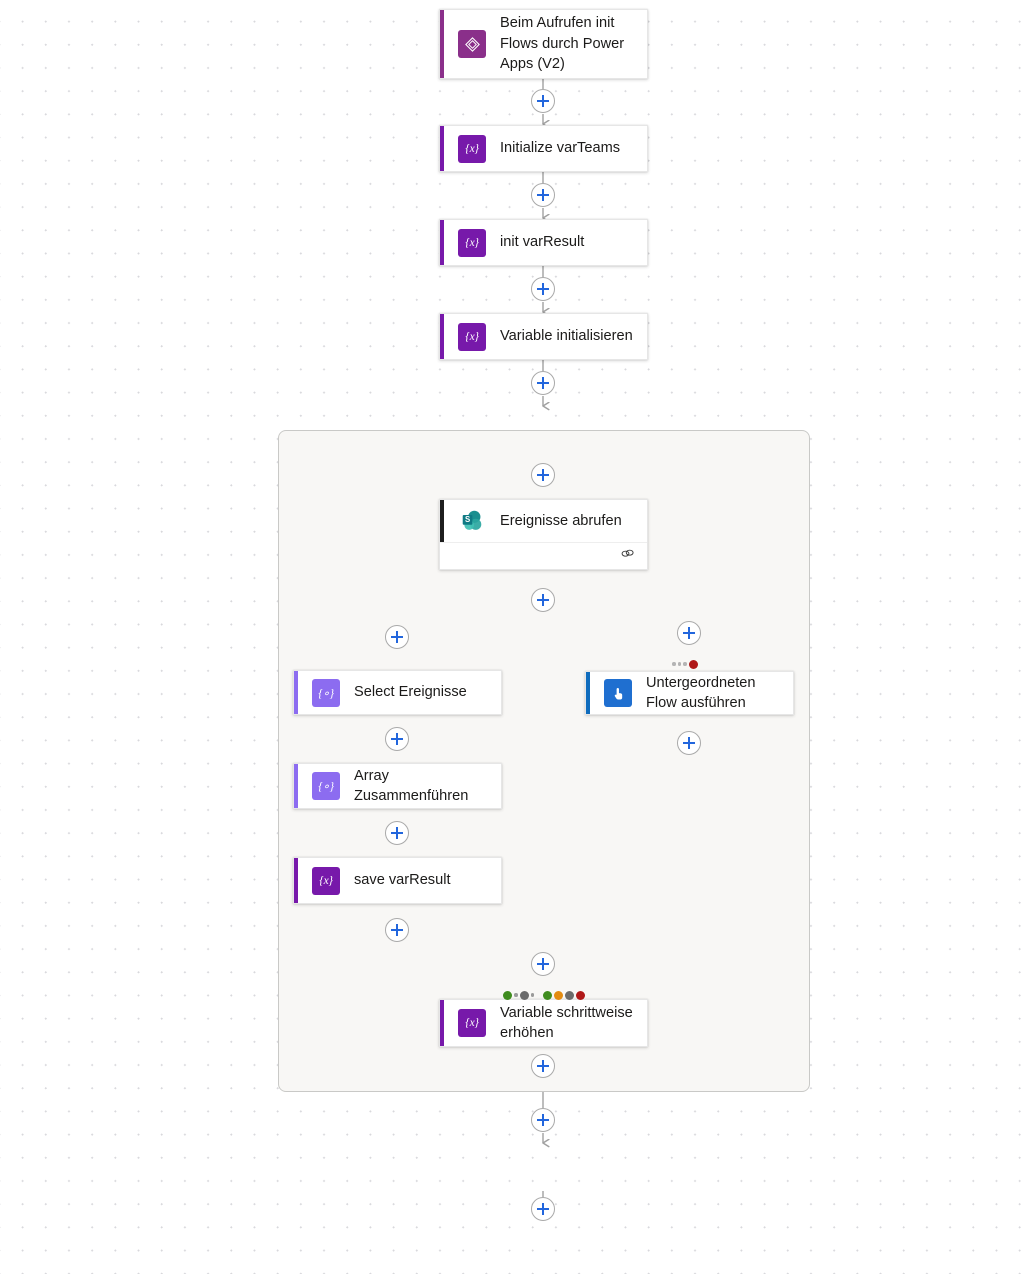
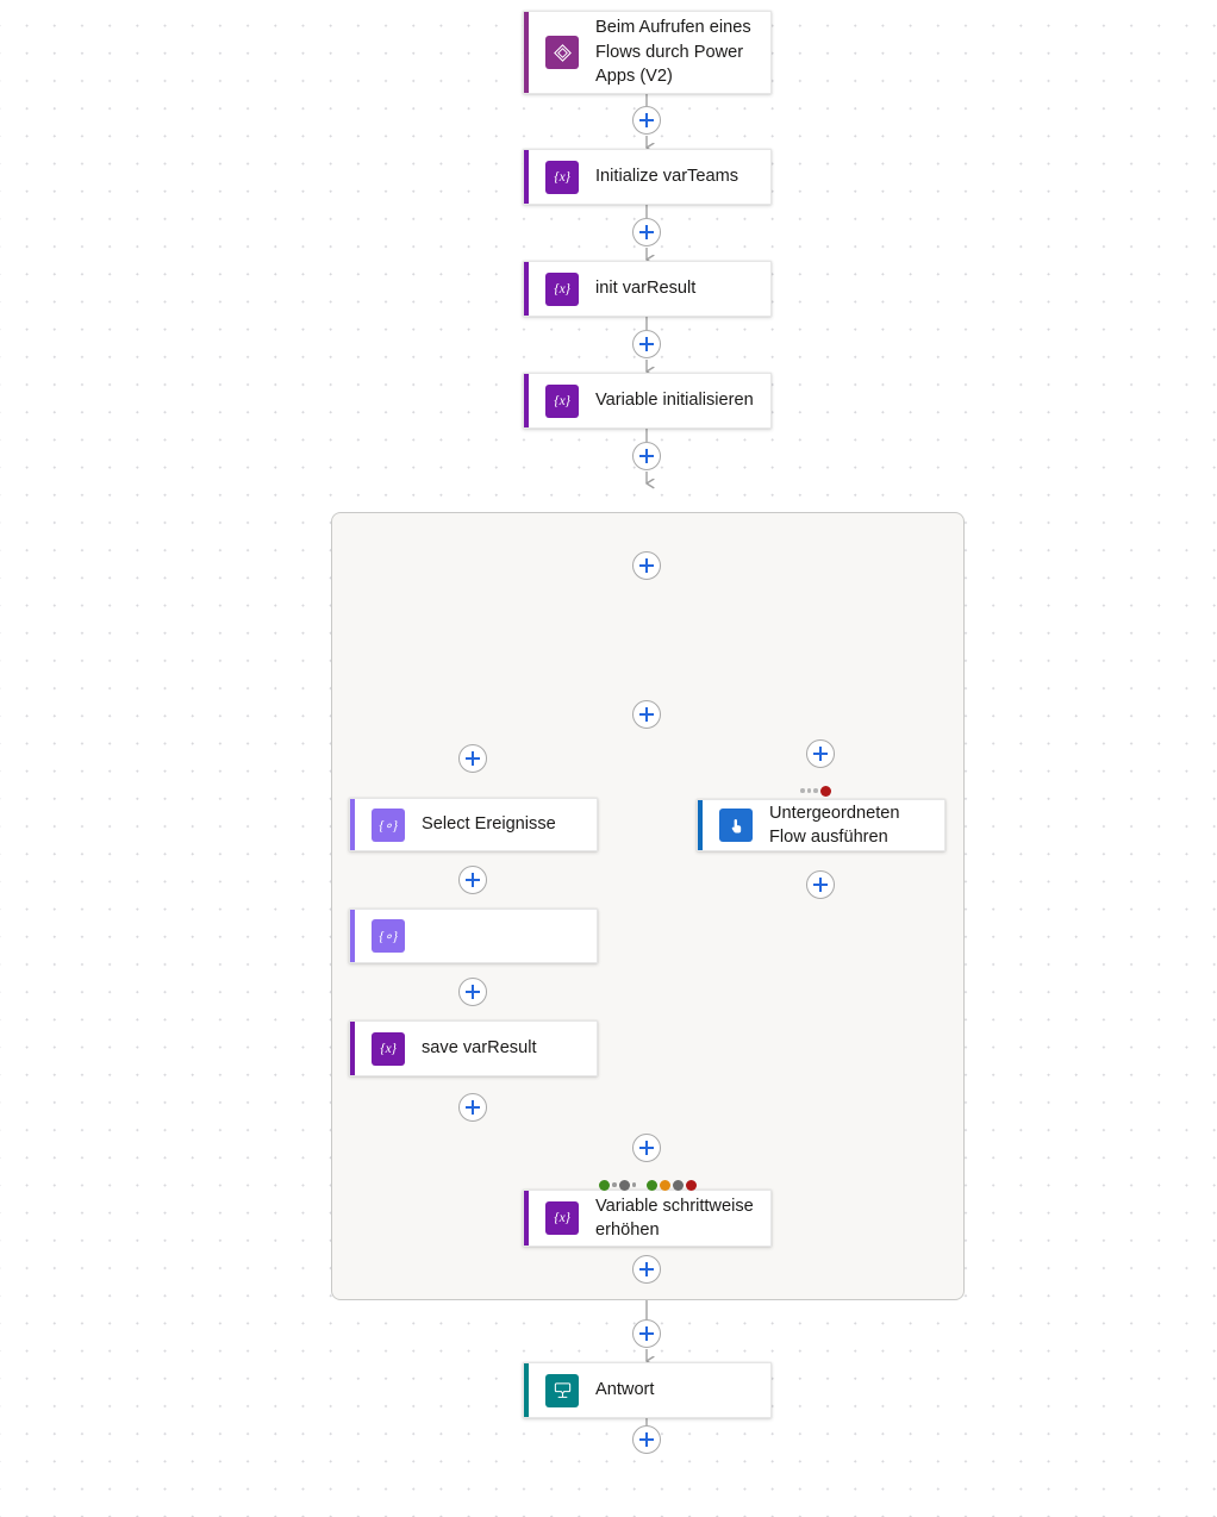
- Beim Aufrufen init Flows durch Power Apps (V2)
+ Beim Aufrufen eines Flows durch Power Apps (V2)
  {x}
  Initialize varTeams
  {x}
  init varResult
  {x}
  Variable initialisieren
- S
- Ereignisse abrufen
  {∘}
  Select Ereignisse
  {∘}
- Array Zusammenführen
  {x}
  save varResult
  Untergeordneten Flow ausführen
  {x}
  Variable schrittweise erhöhen
+ Antwort
